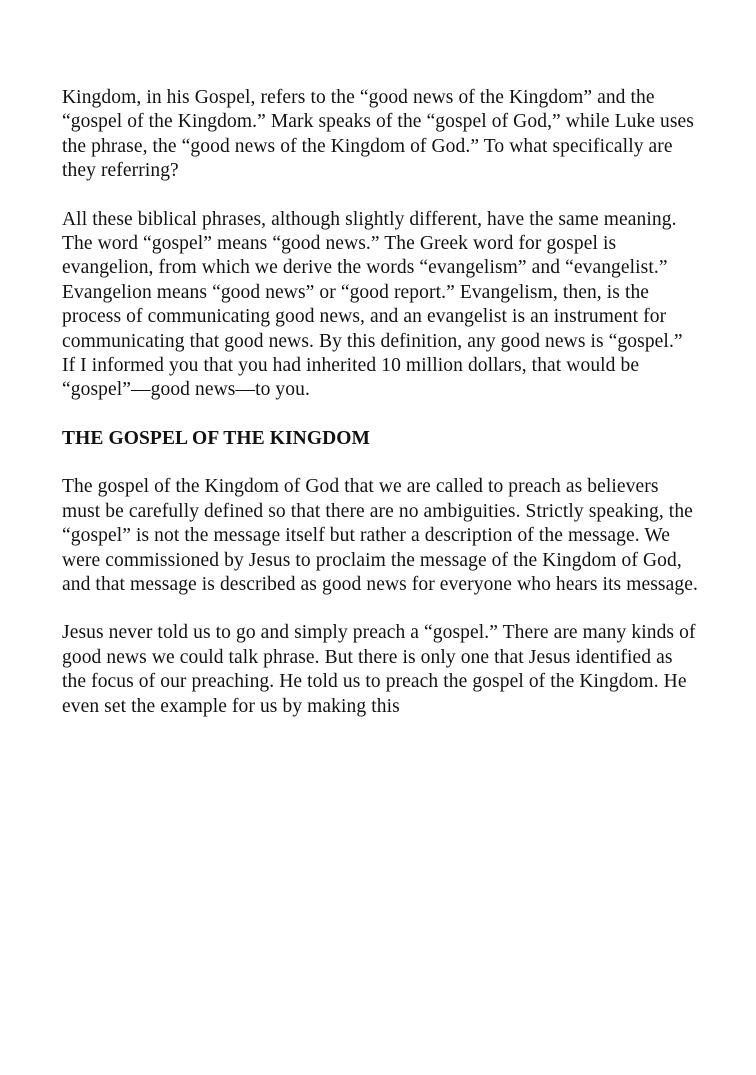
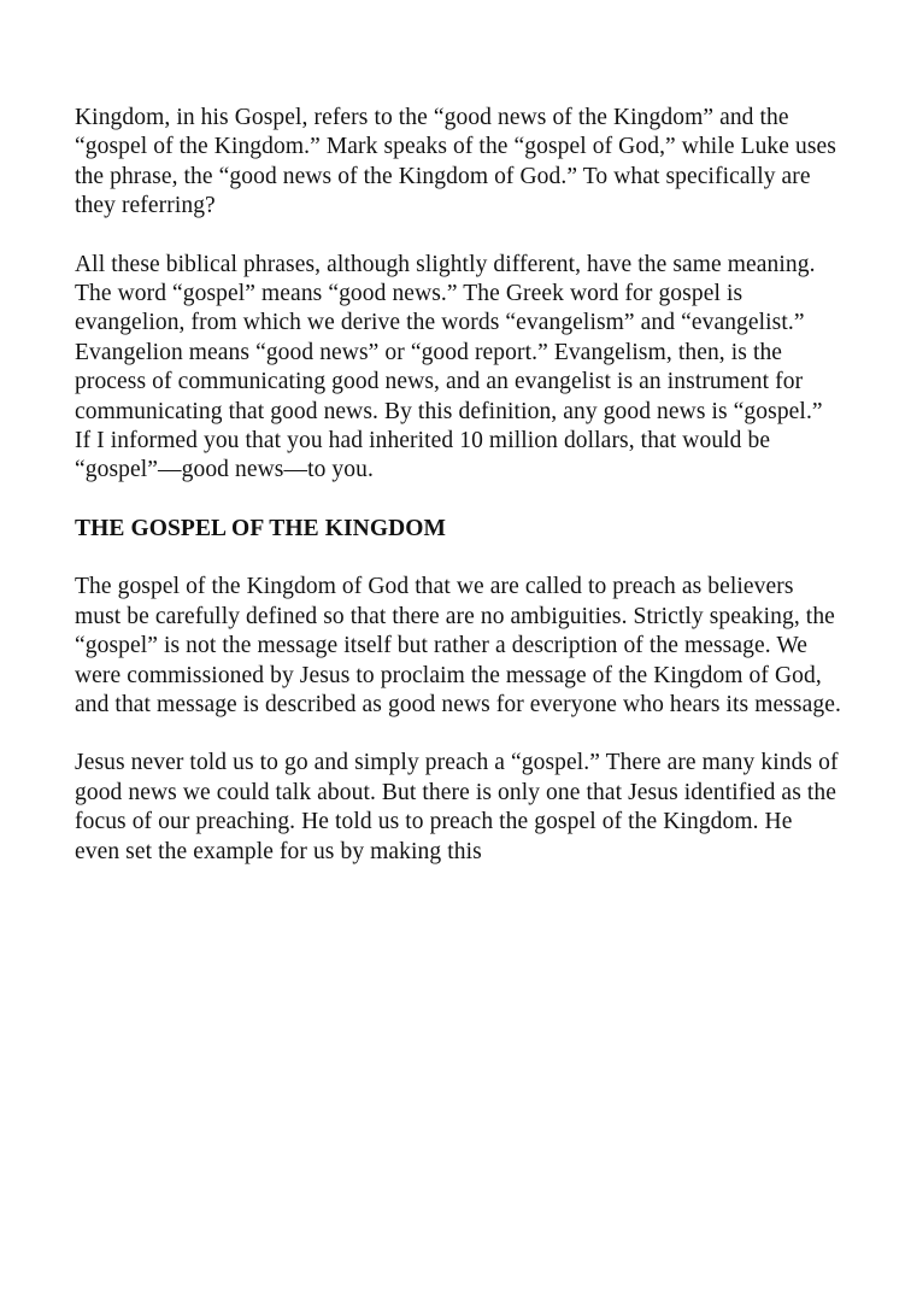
  Kingdom, in his Gospel, refers to the “good news of the Kingdom” and the “gospel of the Kingdom.” Mark speaks of the “gospel of God,” while Luke uses the phrase, the “good news of the Kingdom of God.” To what specifically are they referring?
  All these biblical phrases, although slightly different, have the same meaning. The word “gospel” means “good news.” The Greek word for gospel is evangelion, from which we derive the words “evangelism” and “evangelist.” Evangelion means “good news” or “good report.” Evangelism, then, is the process of communicating good news, and an evangelist is an instrument for communicating that good news. By this definition, any good news is “gospel.” If I informed you that you had inherited 10 million dollars, that would be “gospel”—good news—to you.
  THE GOSPEL OF THE KINGDOM
  The gospel of the Kingdom of God that we are called to preach as believers must be carefully defined so that there are no ambiguities. Strictly speaking, the “gospel” is not the message itself but rather a description of the message. We were commissioned by Jesus to proclaim the message of the Kingdom of God, and that message is described as good news for everyone who hears its message.
- Jesus never told us to go and simply preach a “gospel.” There are many kinds of good news we could talk phrase. But there is only one that Jesus identified as the focus of our preaching. He told us to preach the gospel of the Kingdom. He even set the example for us by making this
+ Jesus never told us to go and simply preach a “gospel.” There are many kinds of good news we could talk about. But there is only one that Jesus identified as the focus of our preaching. He told us to preach the gospel of the Kingdom. He even set the example for us by making this
